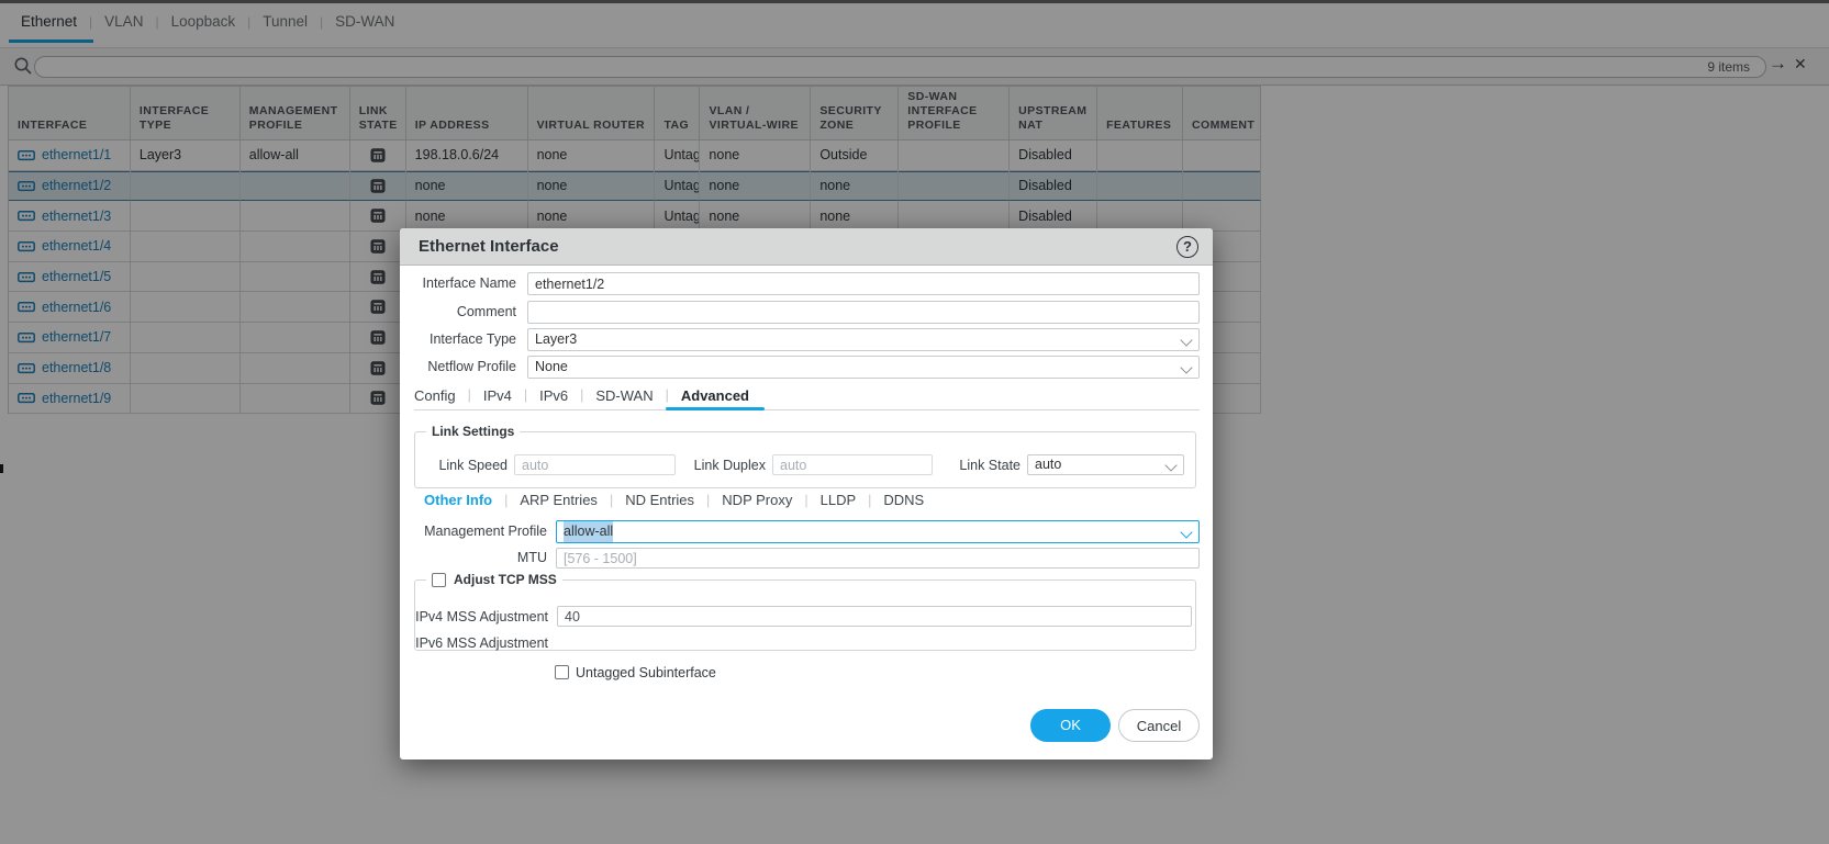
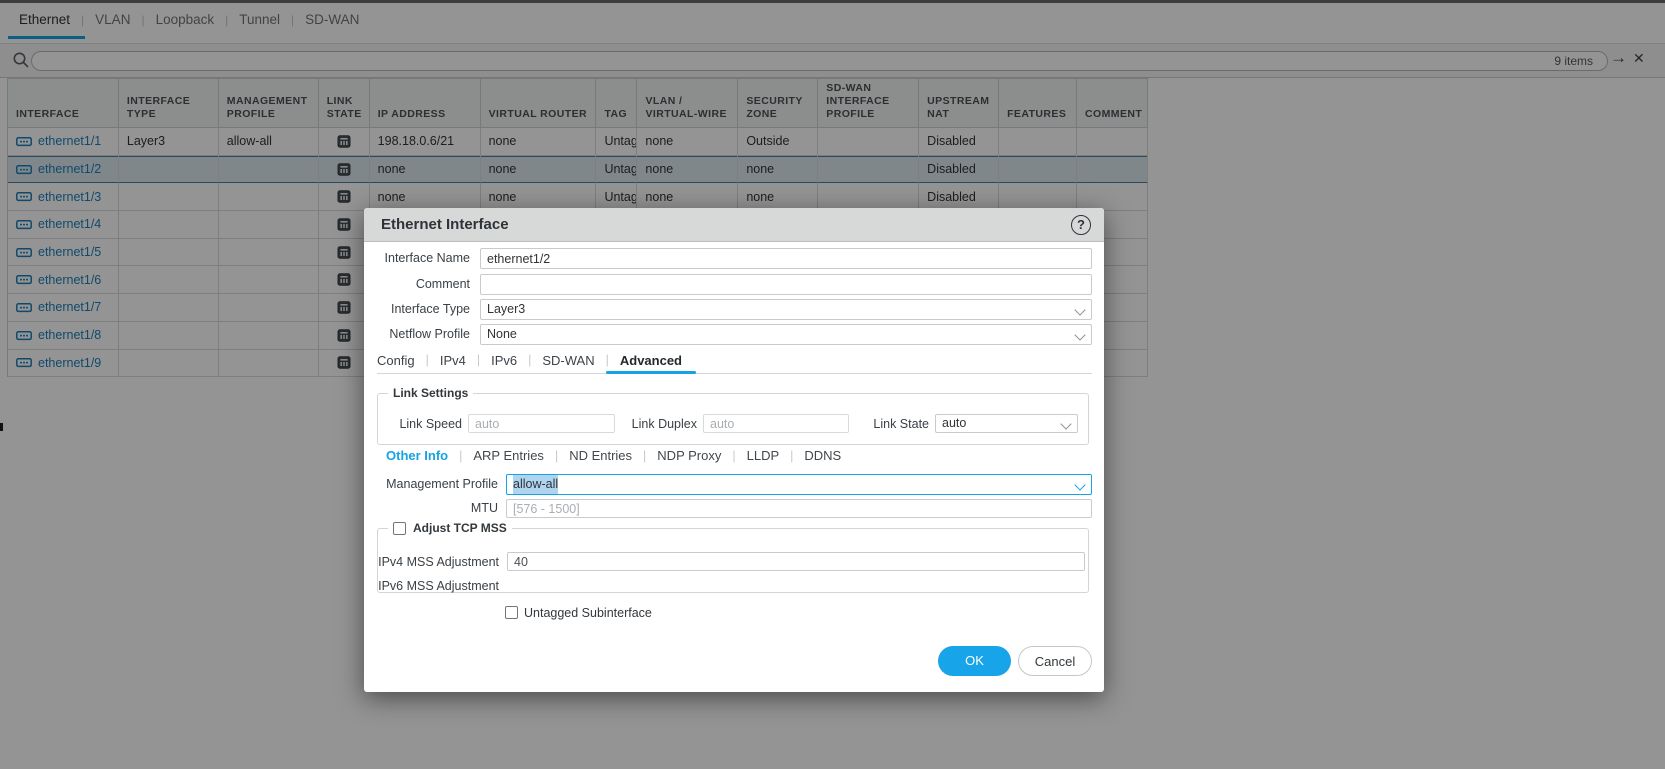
  Ethernet
  |
  VLAN
  Loopback
  |
  Tunnel
  |
  SD-WAN
  9 items
  →
  ✕
  INTERFACE
  INTERFACE TYPE
  MANAGEMENT PROFILE
  LINK STATE
  IP ADDRESS
  VIRTUAL ROUTER
  TAG
  VLAN / VIRTUAL-WIRE
  SECURITY ZONE
  SD-WAN INTERFACE PROFILE
  UPSTREAM NAT
  FEATURES
  COMMENT
  ethernet1/1
  Layer3
  allow-all
- 198.18.0.6/24
+ 198.18.0.6/21
  none
  none
  Outside
  Disabled
  ethernet1/2
  none
  none
  none
  none
  Disabled
  ethernet1/3
  none
  none
  none
  none
  Disabled
  ethernet1/4
  ethernet1/5
  ethernet1/6
  ethernet1/7
  ethernet1/8
  ethernet1/9
  Ethernet Interface
  ?
  Interface Name
  ethernet1/2
  Comment
  Interface Type
  Layer3
  Netflow Profile
  None
  Config
  |
  IPv4
  |
  IPv6
  |
  SD-WAN
  |
  Advanced
  Link Settings
  Link Speed
  auto
  Link Duplex
  auto
  Link State
  auto
  Other Info
  |
  ARP Entries
  |
  ND Entries
  |
  NDP Proxy
  |
  LLDP
  |
  DDNS
  Management Profile
  allow-all
  MTU
  [576 - 1500]
  Adjust TCP MSS
  IPv4 MSS Adjustment
  40
  IPv6 MSS Adjustment
  Untagged Subinterface
  OK
  Cancel
